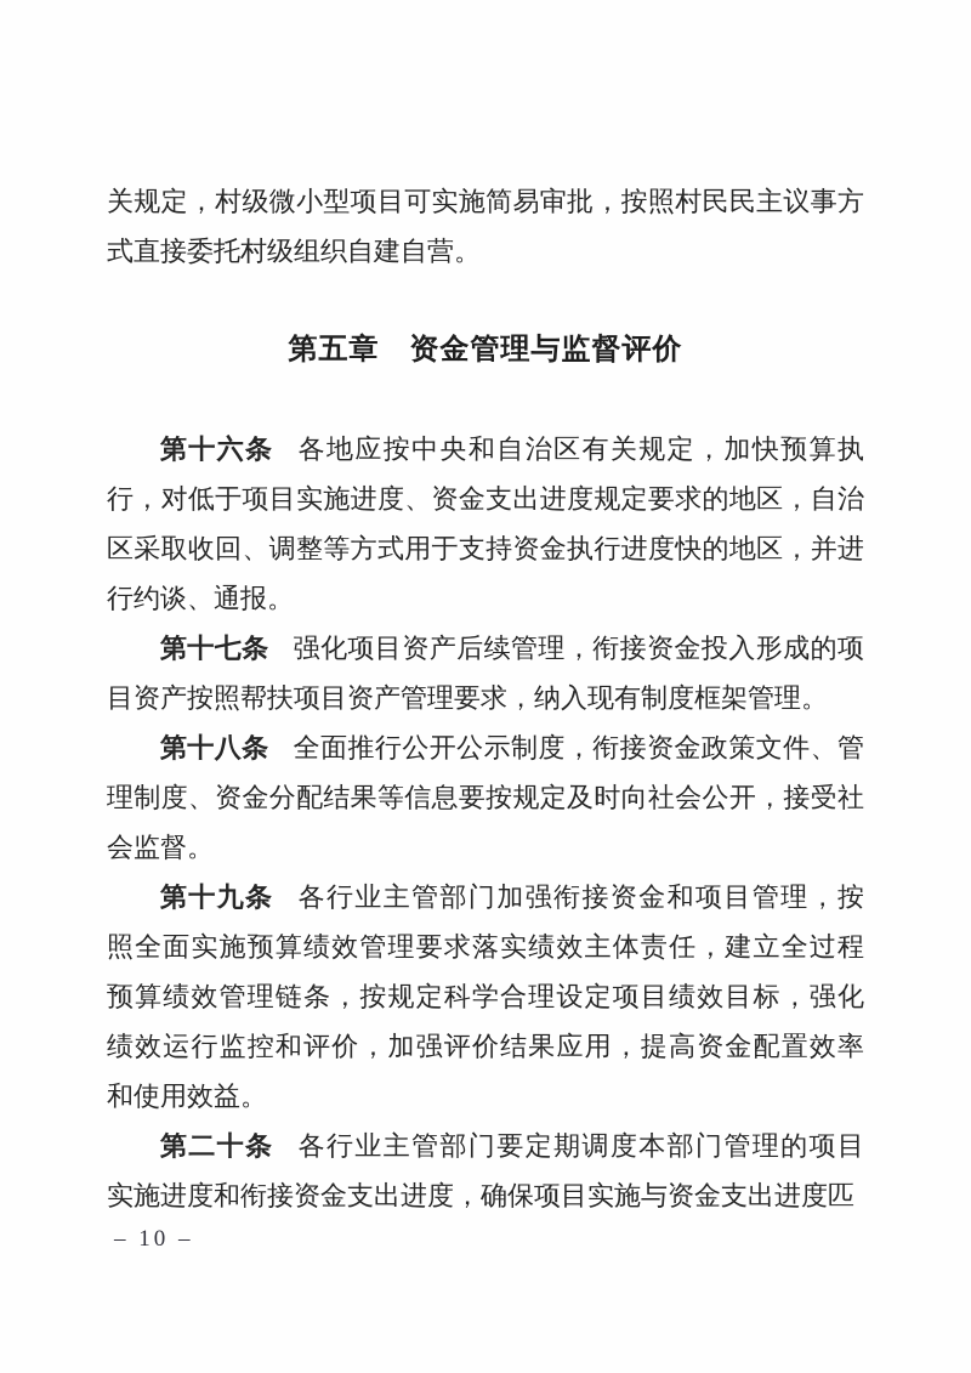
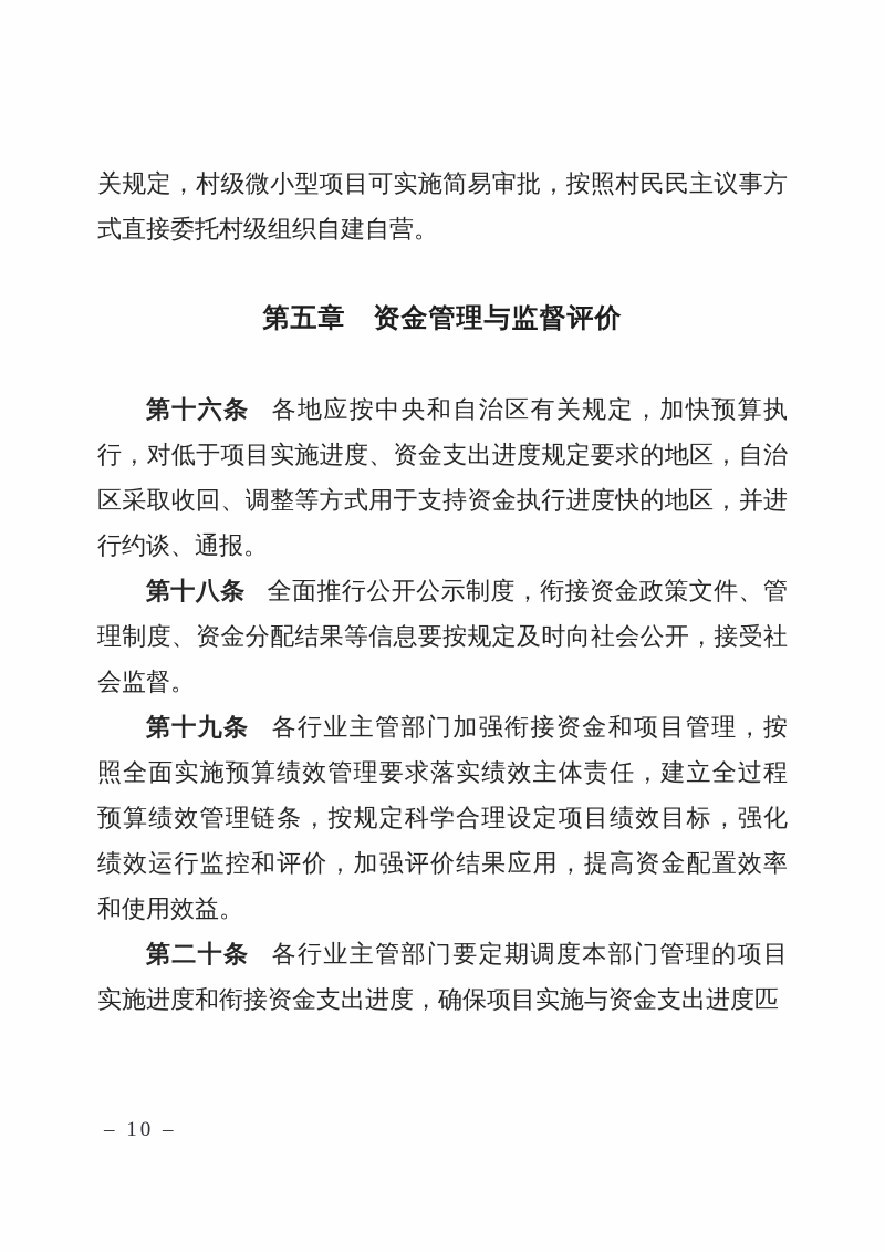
  关规定，村级微小型项目可实施简易审批，按照村民民主议事方
  式直接委托村级组织自建自营。
  第五章 资金管理与监督评价
  第十六条 各地应按中央和自治区有关规定，加快预算执
  行，对低于项目实施进度、资金支出进度规定要求的地区，自治
  区采取收回、调整等方式用于支持资金执行进度快的地区，并进
  行约谈、通报。
- 第十七条 强化项目资产后续管理，衔接资金投入形成的项
- 目资产按照帮扶项目资产管理要求，纳入现有制度框架管理。
  第十八条 全面推行公开公示制度，衔接资金政策文件、管
  理制度、资金分配结果等信息要按规定及时向社会公开，接受社
  会监督。
  第十九条 各行业主管部门加强衔接资金和项目管理，按
  照全面实施预算绩效管理要求落实绩效主体责任，建立全过程
  预算绩效管理链条，按规定科学合理设定项目绩效目标，强化
  绩效运行监控和评价，加强评价结果应用，提高资金配置效率
  和使用效益。
  第二十条 各行业主管部门要定期调度本部门管理的项目
  实施进度和衔接资金支出进度，确保项目实施与资金支出进度匹
  – 10 –
